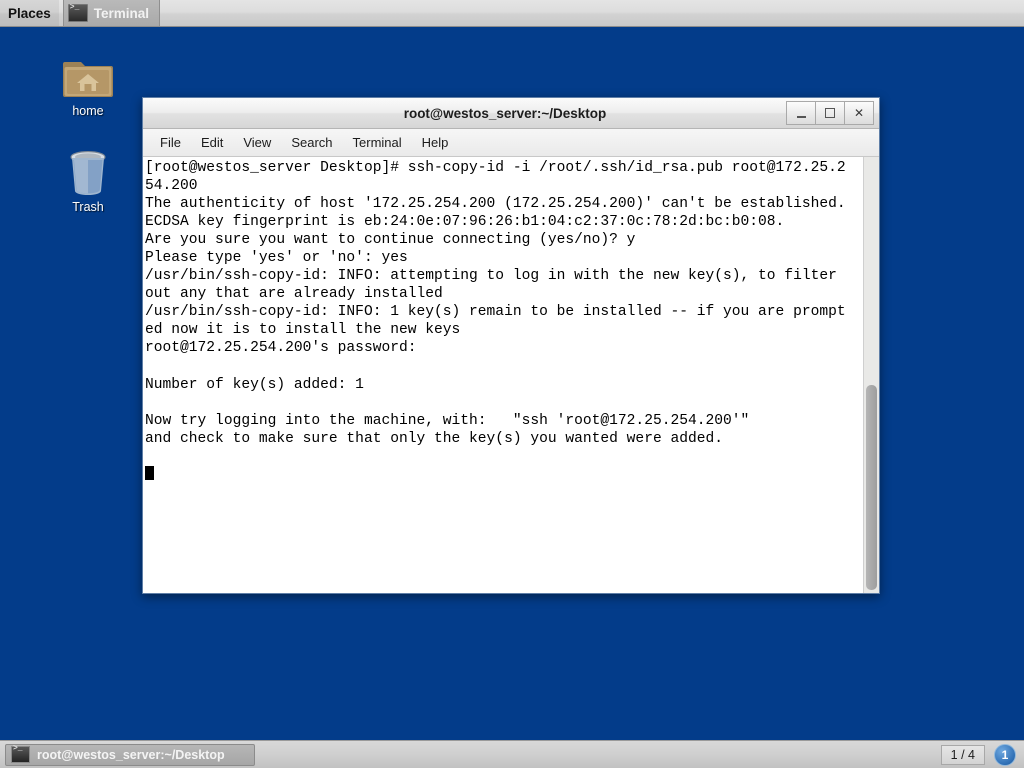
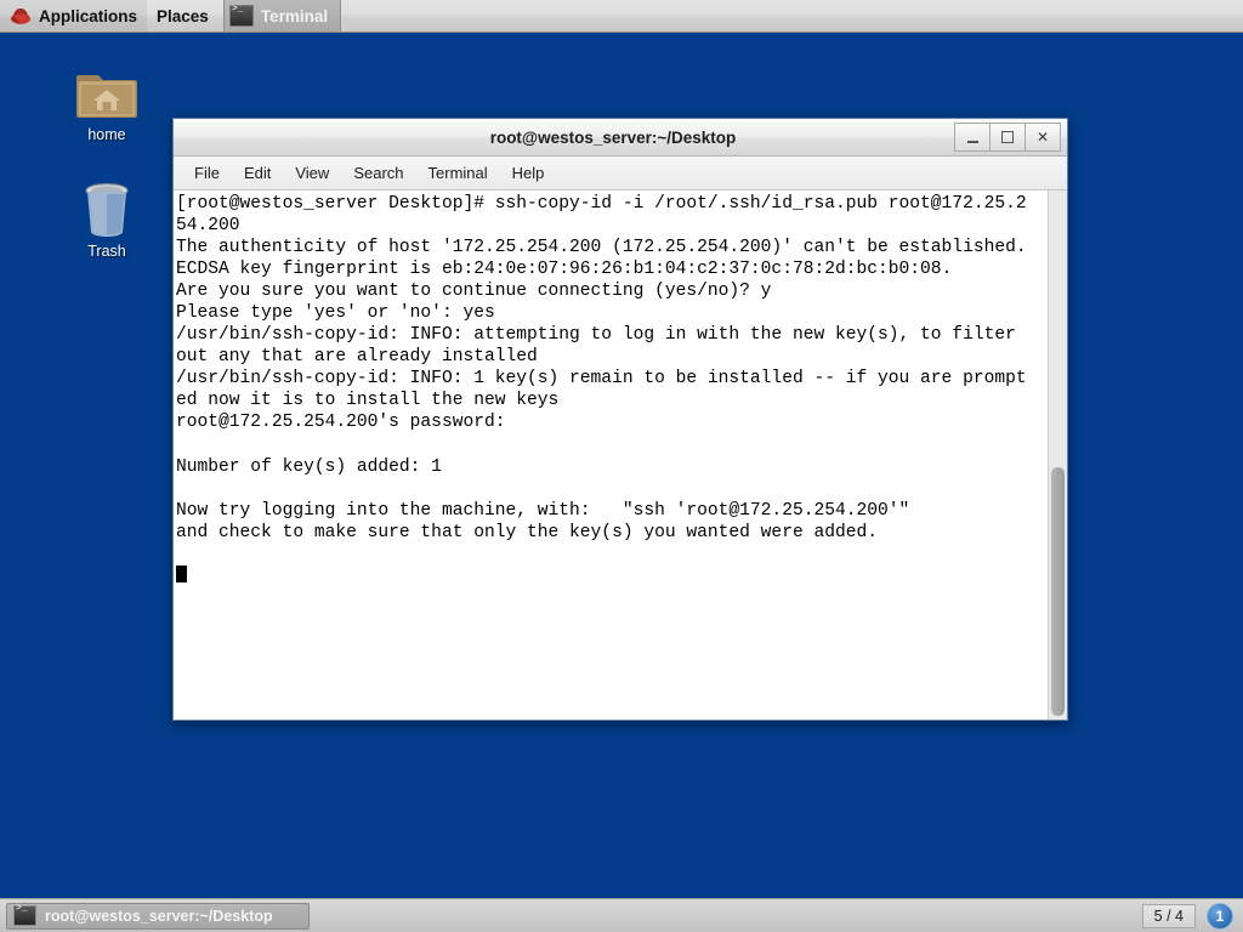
+ Applications
  Places
  Terminal
  home
  Trash
  root@westos_server:~/Desktop
  ✕
  File
  Edit
  View
  Search
  Terminal
  Help
  [root@westos_server Desktop]# ssh-copy-id -i /root/.ssh/id_rsa.pub root@172.25.2
  54.200
  The authenticity of host '172.25.254.200 (172.25.254.200)' can't be established.
  ECDSA key fingerprint is eb:24:0e:07:96:26:b1:04:c2:37:0c:78:2d:bc:b0:08.
  Are you sure you want to continue connecting (yes/no)? y
  Please type 'yes' or 'no': yes
  /usr/bin/ssh-copy-id: INFO: attempting to log in with the new key(s), to filter
  out any that are already installed
  /usr/bin/ssh-copy-id: INFO: 1 key(s) remain to be installed -- if you are prompt
  ed now it is to install the new keys
  root@172.25.254.200's password:
  Number of key(s) added: 1
  Now try logging into the machine, with: "ssh 'root@172.25.254.200'"
  and check to make sure that only the key(s) you wanted were added.
  root@westos_server:~/Desktop
- 1 / 4
+ 5 / 4
  1
